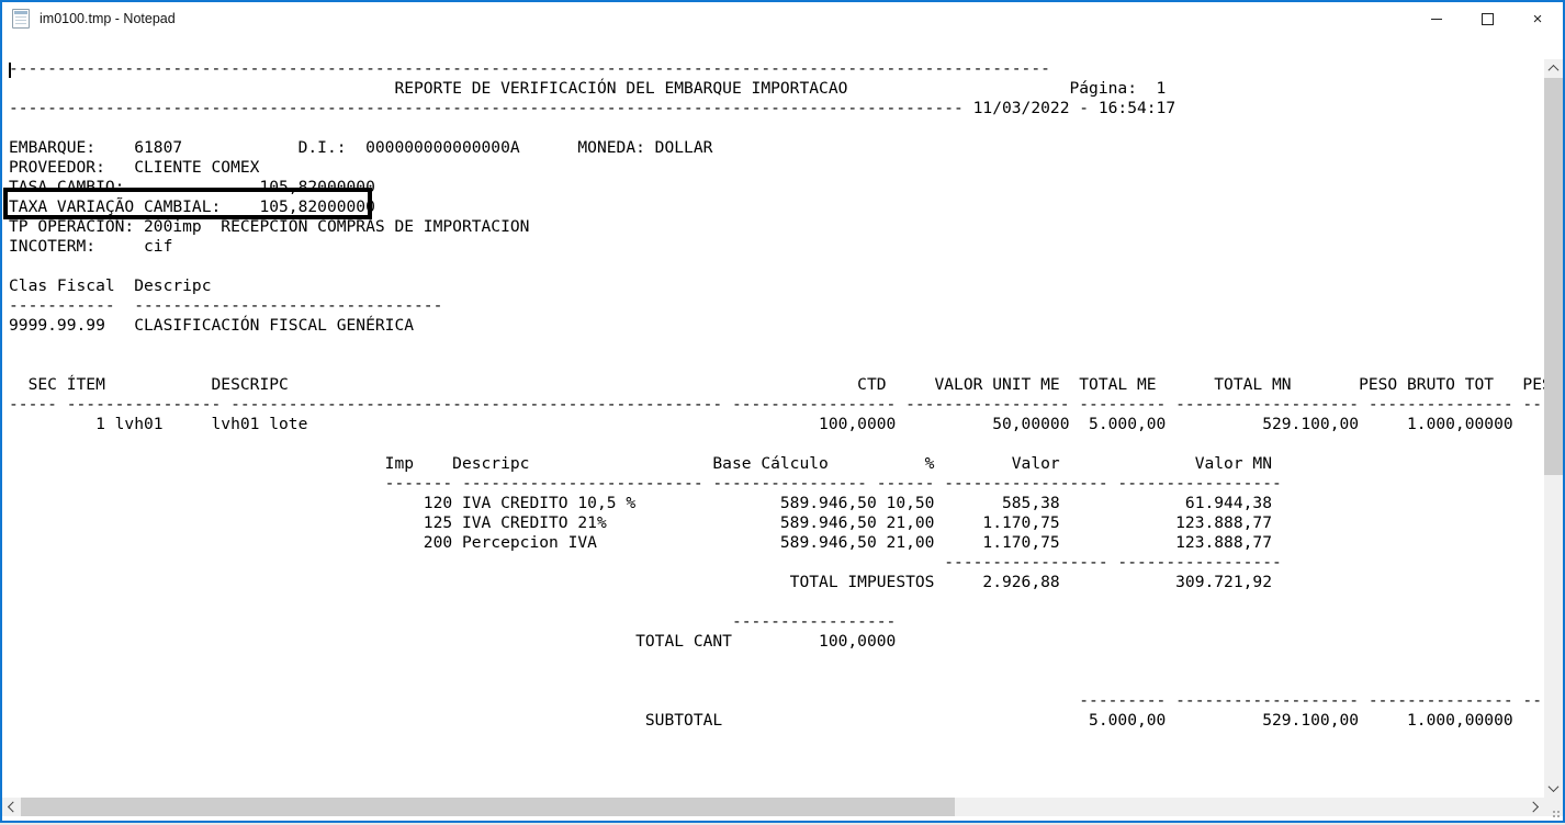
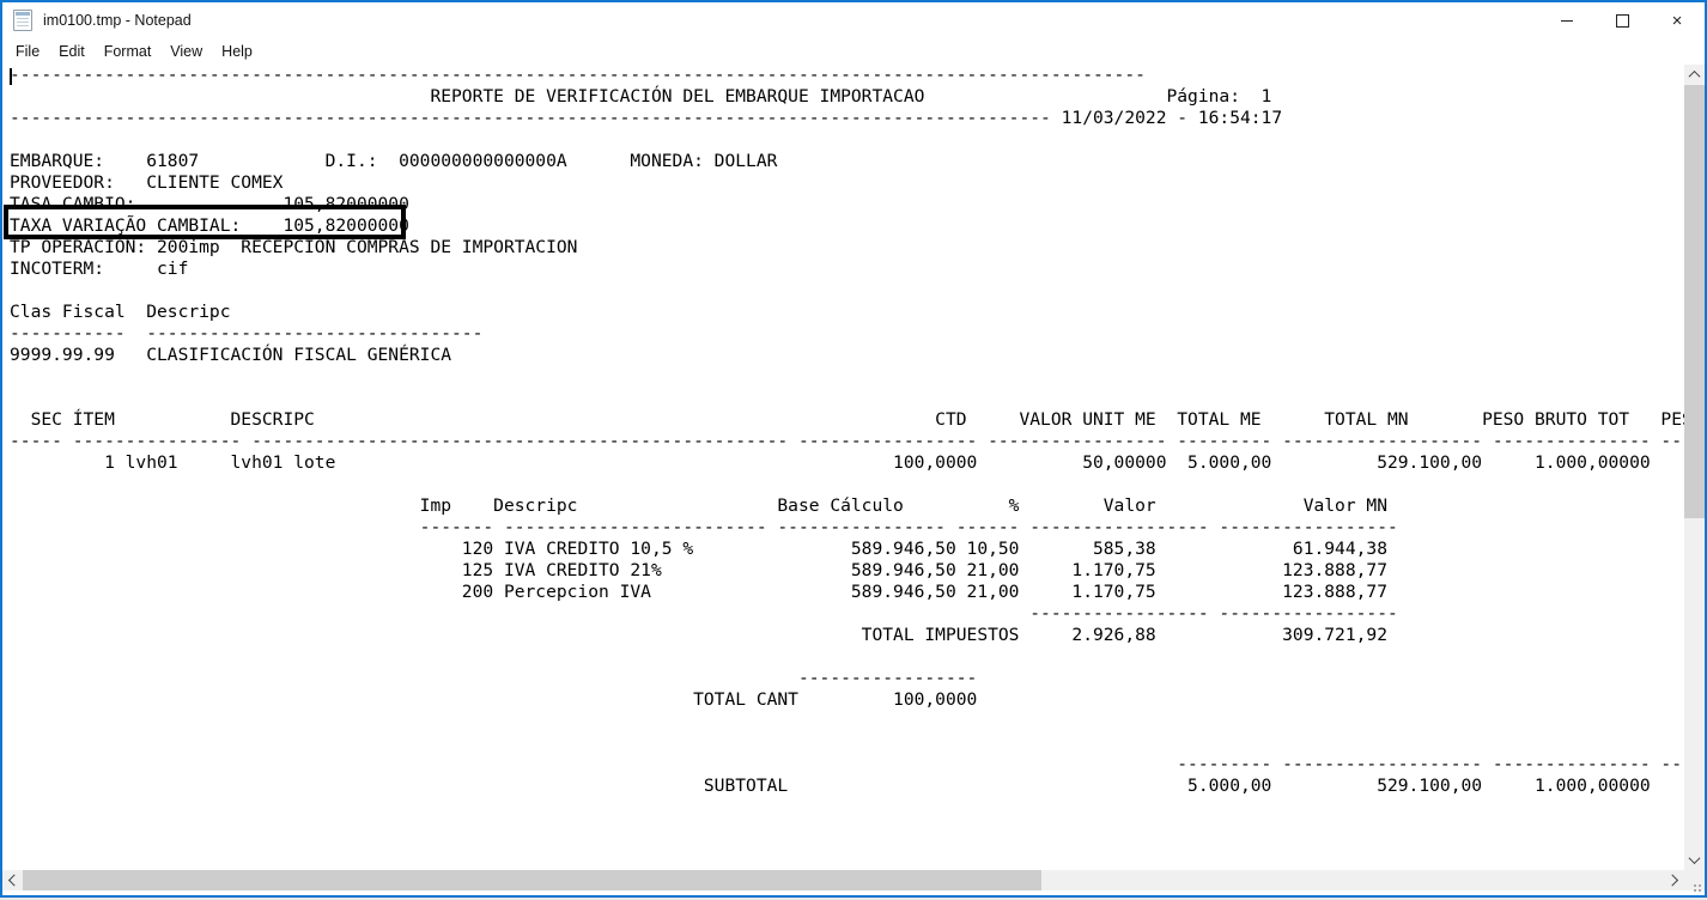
  im0100.tmp - Notepad
  ×
+ File
+ Edit
+ Format
+ View
+ Help
  ------------------------------------------------------------------------------------------------------------
  REPORTE DE VERIFICACIÓN DEL EMBARQUE IMPORTACAO Página: 1
  --------------------------------------------------------------------------------------------------- 11/03/2022 - 16:54:17
  EMBARQUE: 61807 D.I.: 000000000000000A MONEDA: DOLLAR
  PROVEEDOR: CLIENTE COMEX
  TASA CAMBIO: 105,82000000
  TAXA VARIAÇÃO CAMBIAL: 105,82000000
  TP OPERACION: 200imp RECEPCION COMPRAS DE IMPORTACION
  INCOTERM: cif
  Clas Fiscal Descripc
  ----------- --------------------------------
  9999.99.99 CLASIFICACIÓN FISCAL GENÉRICA
  SEC ÍTEM DESCRIPC CTD VALOR UNIT ME TOTAL ME TOTAL MN PESO BRUTO TOT PE
  ----- ---------------- --------------------------------------------------- ----------------- ----------------- --------- ------------------- --------------- --
  1 lvh01 lvh01 lote 100,0000 50,00000 5.000,00 529.100,00 1.000,00000
  Imp Descripc Base Cálculo % Valor Valor MN
  ------- ------------------------- ---------------- ------ ----------------- -----------------
  120 IVA CREDITO 10,5 % 589.946,50 10,50 585,38 61.944,38
  125 IVA CREDITO 21% 589.946,50 21,00 1.170,75 123.888,77
  200 Percepcion IVA 589.946,50 21,00 1.170,75 123.888,77
  ----------------- -----------------
  TOTAL IMPUESTOS 2.926,88 309.721,92
  -----------------
  TOTAL CANT 100,0000
  --------- ------------------- --------------- --
  SUBTOTAL 5.000,00 529.100,00 1.000,00000
